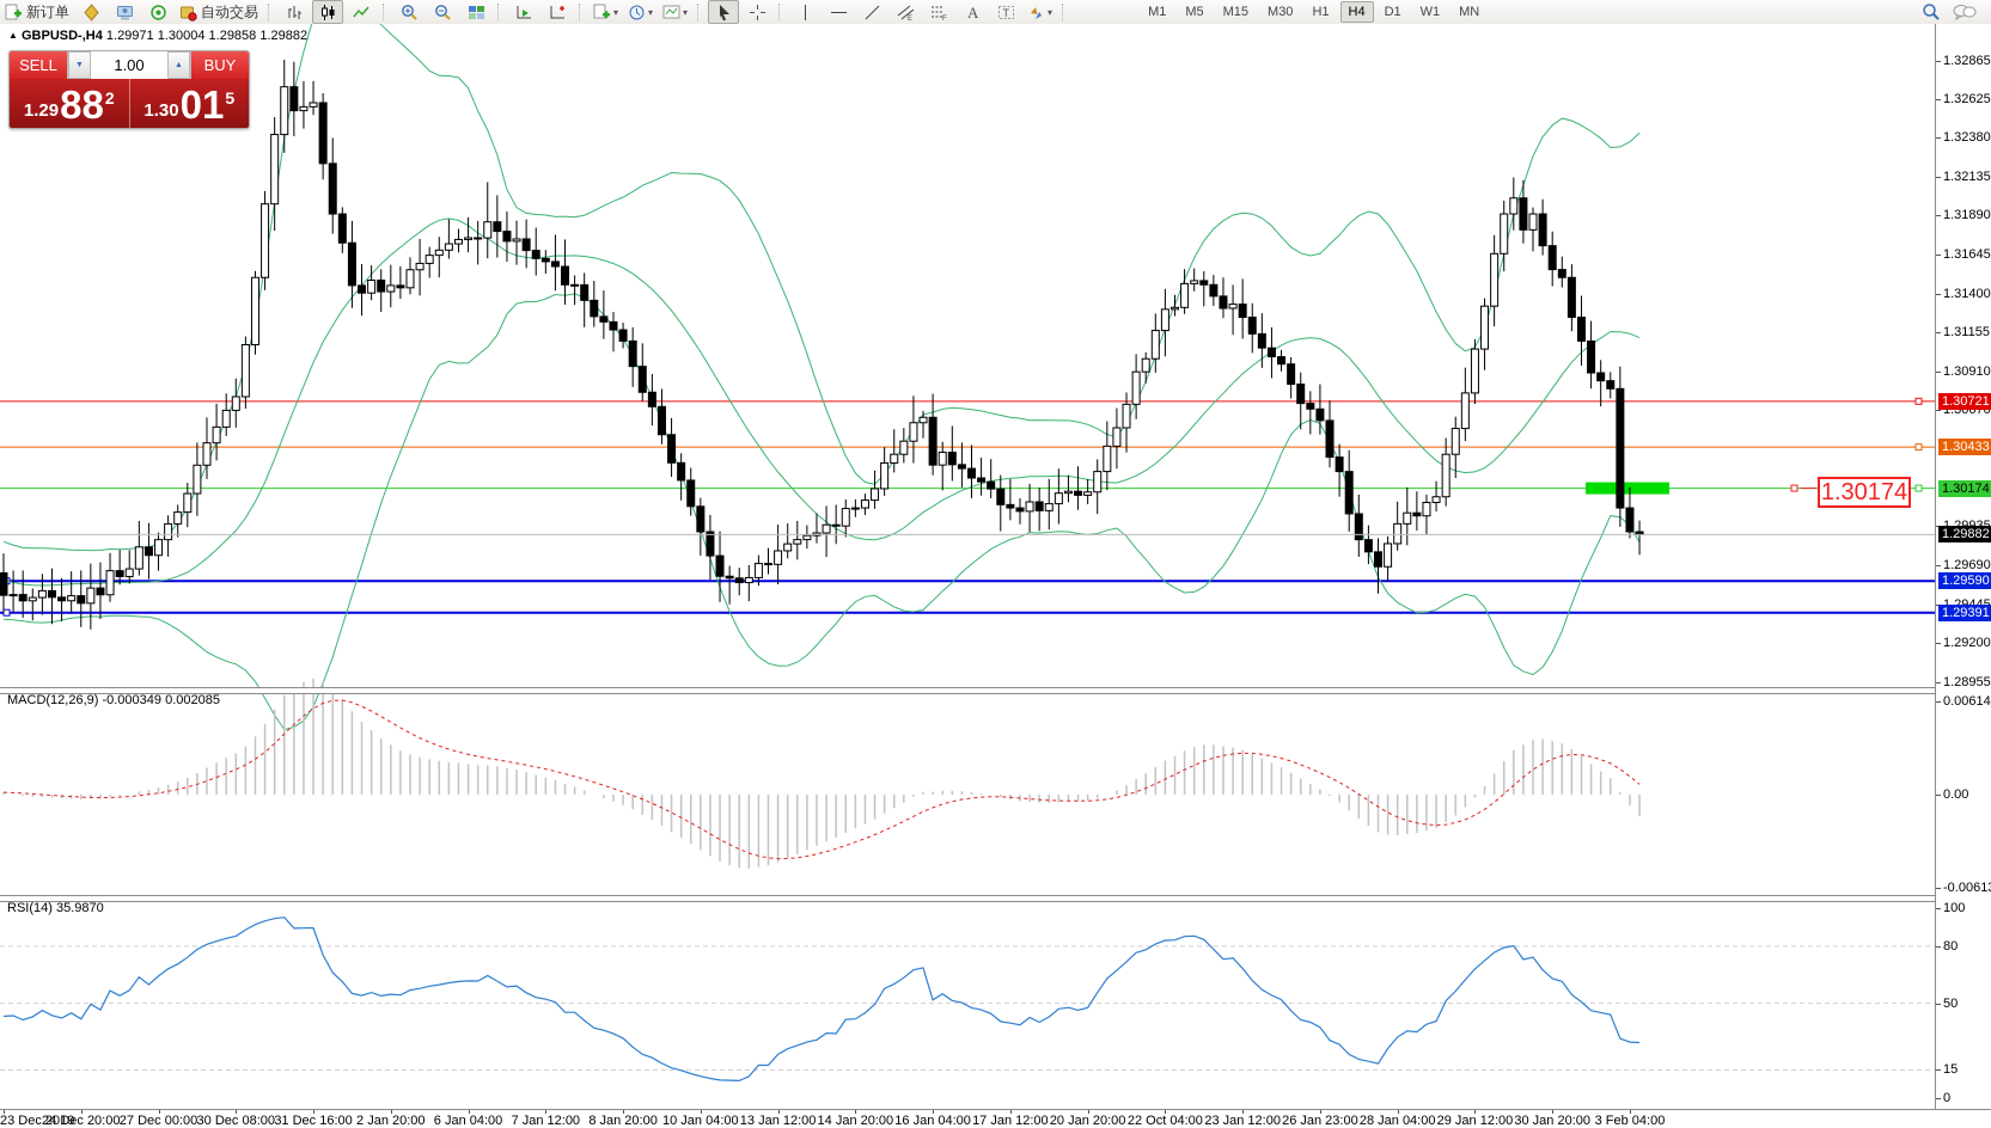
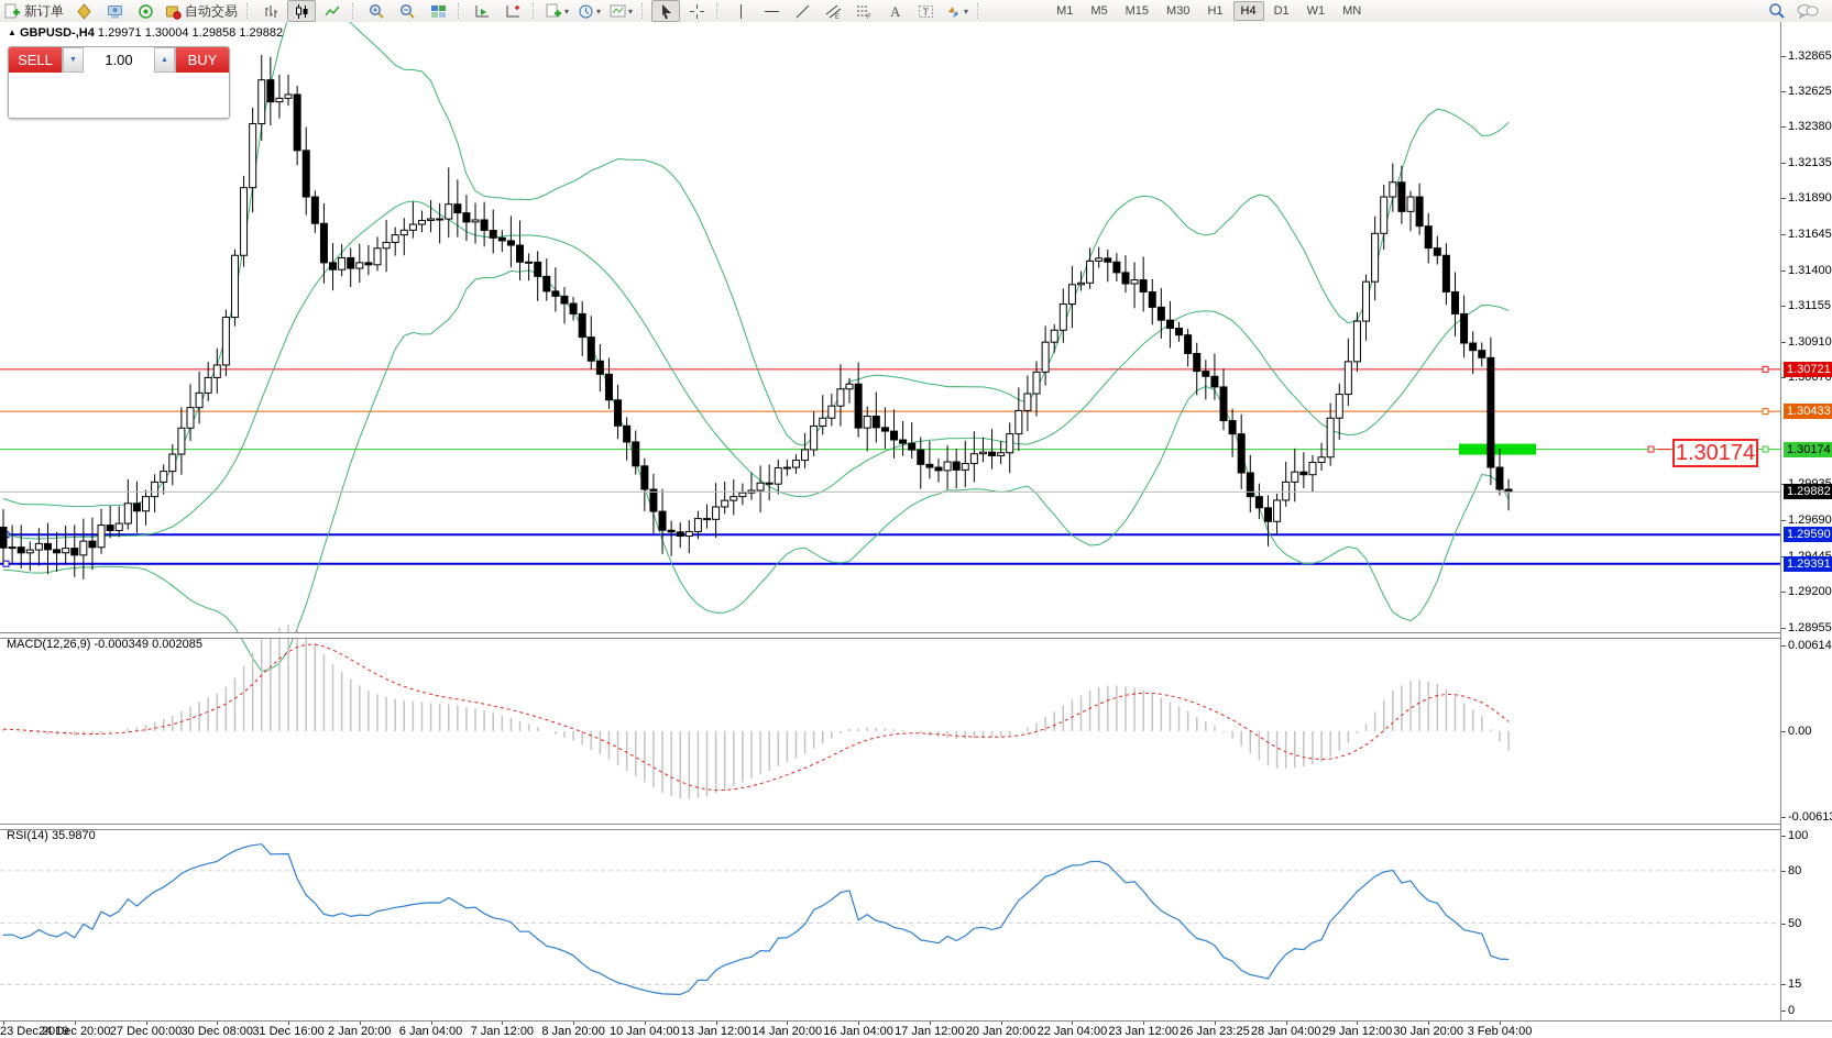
  新订单
  自动交易
  ▾
  ▾
  ▾
  A
  T
  ▾
  M1 M5 M15 M30 H1 H4 D1 W1 MN
  ▲ GBPUSD-,H4 1.29971 1.30004 1.29858 1.29882
  SELL
  1.00
  BUY
- 1.29
- 88
- 2
- 1.30
- 01
- 5
  MACD(12,26,9) -0.000349 0.002085
  RSI(14) 35.9870
  1.30174
  1.32865
  1.32625
  1.32380
  1.32135
  1.31890
  1.31645
  1.31400
  1.31155
  1.30910
  1.29690
  1.29200
  1.28955
  0.00614
  0.00
  -0.0061
  100
  80
  50
  15
  0
  1.30721
  1.30433
  1.30174
  1.29882
  1.29590
  1.29391
  23 Dec 2019
  24 Dec 20:00
  27 Dec 00:00
  30 Dec 08:00
  31 Dec 16:00
  2 Jan 20:00
  6 Jan 04:00
  7 Jan 12:00
  8 Jan 20:00
  10 Jan 04:00
  13 Jan 12:00
  14 Jan 20:00
  16 Jan 04:00
  17 Jan 12:00
  20 Jan 20:00
- 22 Oct 04:00
+ 22 Jan 04:00
  23 Jan 12:00
- 26 Jan 23:00
+ 26 Jan 23:25
  28 Jan 04:00
  29 Jan 12:00
  30 Jan 20:00
  3 Feb 04:00
